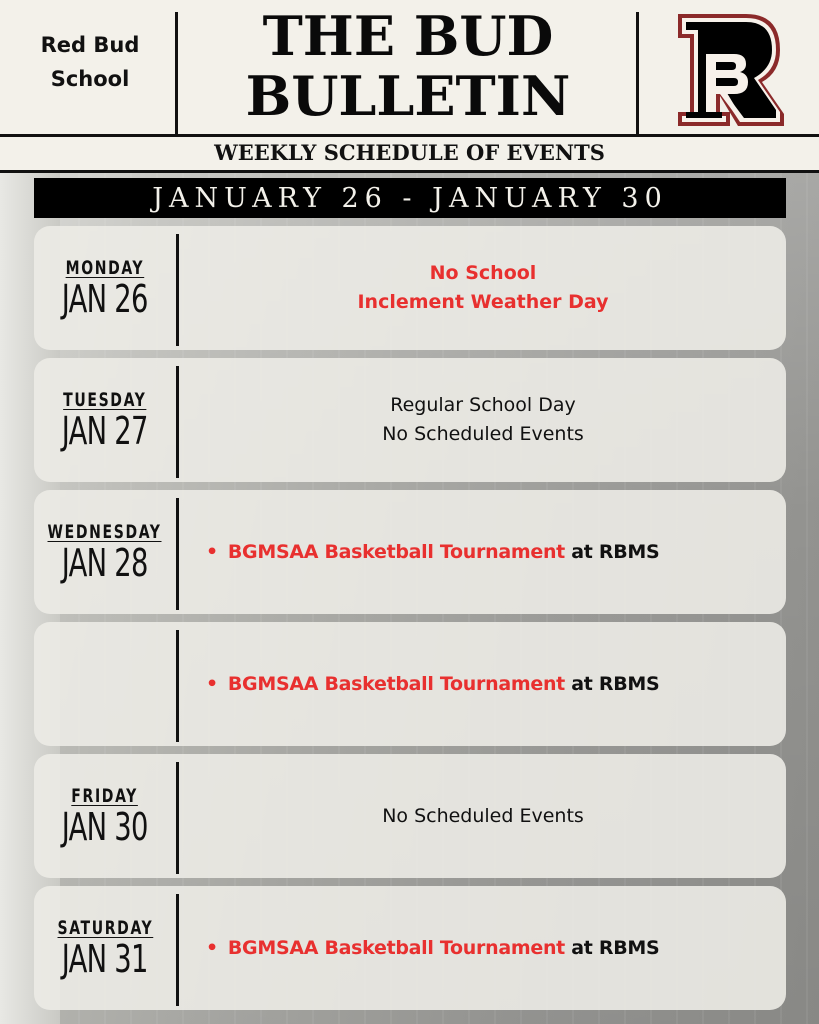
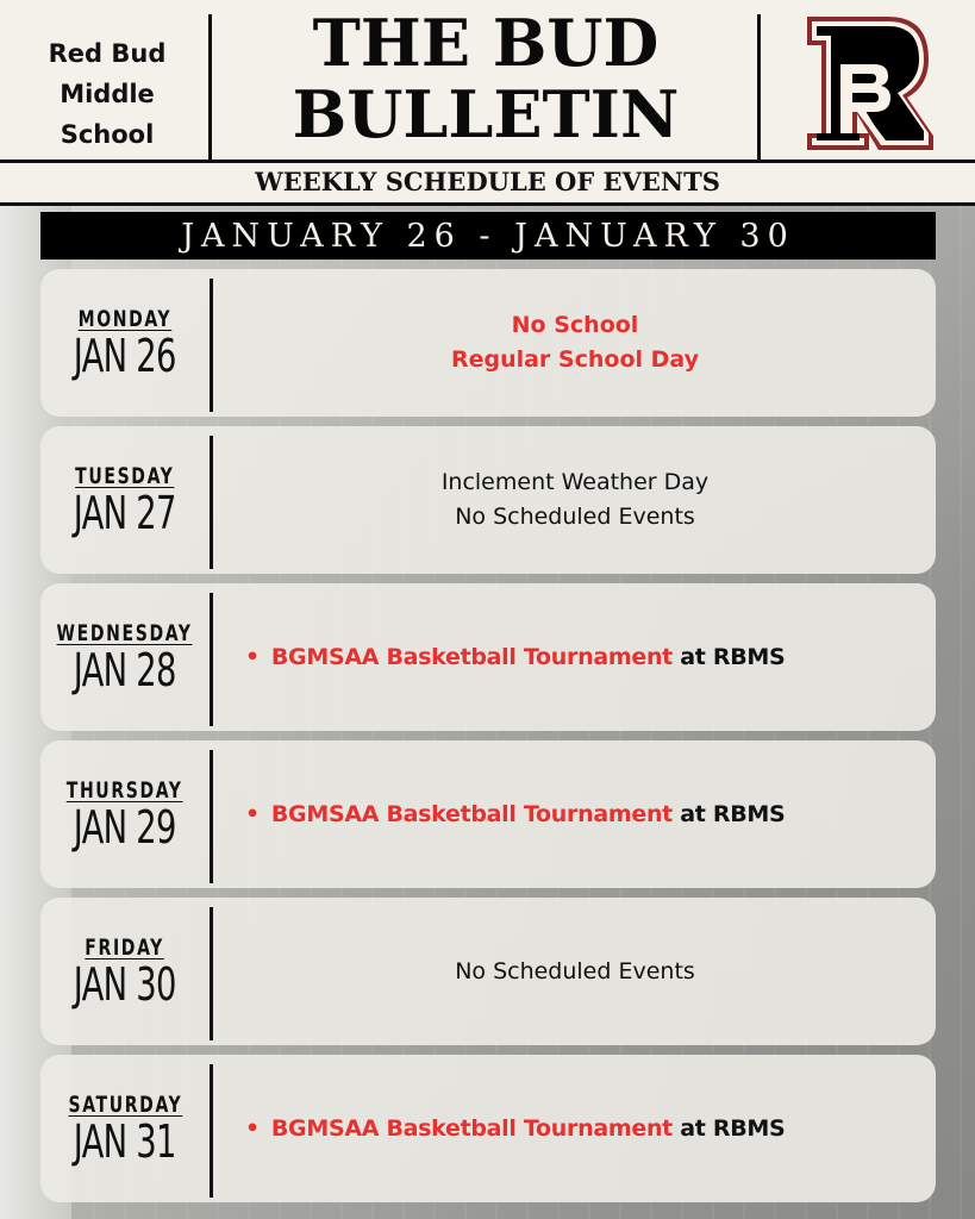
  Red Bud
+ Middle
  School
  THE BUD
  BULLETIN
  WEEKLY SCHEDULE OF EVENTS
  JANUARY 26 - JANUARY 30
  MONDAY
  JAN 26
  No School
- Inclement Weather Day
+ Regular School Day
  TUESDAY
  JAN 27
- Regular School Day
+ Inclement Weather Day
  No Scheduled Events
  WEDNESDAY
  JAN 28
  • BGMSAA Basketball Tournament at RBMS
+ THURSDAY
+ JAN 29
  • BGMSAA Basketball Tournament at RBMS
  FRIDAY
  JAN 30
  No Scheduled Events
  SATURDAY
  JAN 31
  • BGMSAA Basketball Tournament at RBMS
